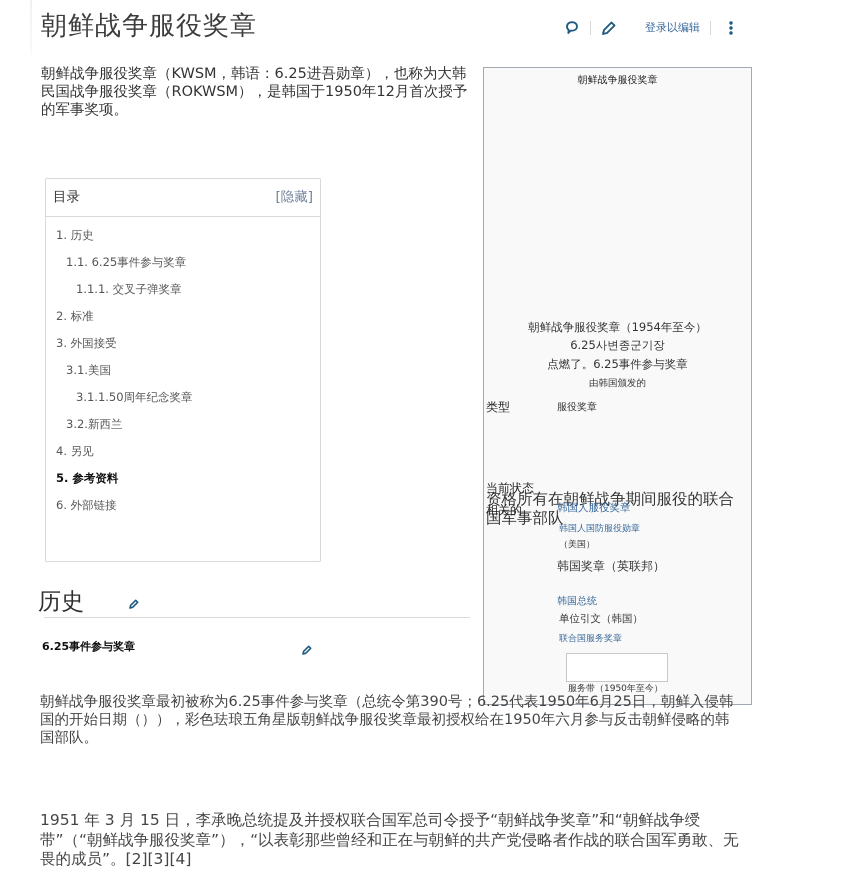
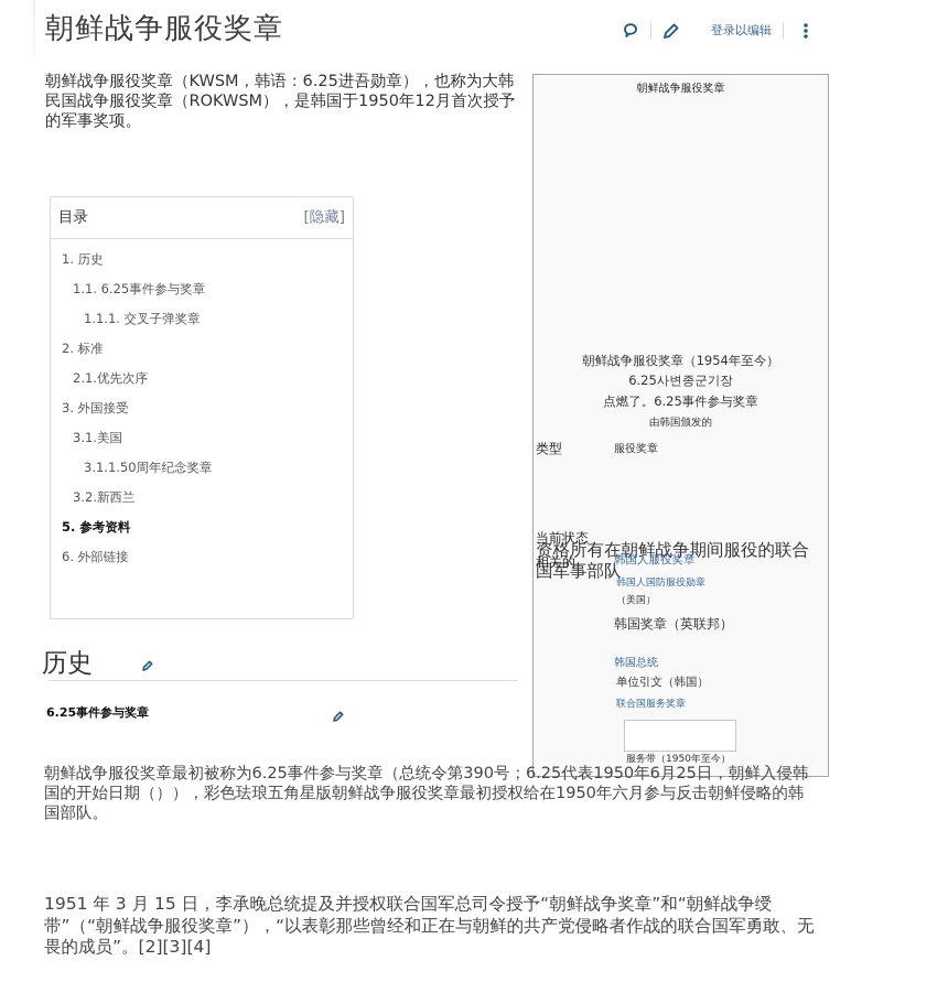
  朝鲜战争服役奖章
  登录以编辑
  朝鲜战争服役奖章（KWSM，韩语：6.25进吾勋章），也称为大韩民国战争服役奖章（ROKWSM），是韩国于1950年12月首次授予的军事奖项。
  目录
  [隐藏]
  1. 历史
  1.1. 6.25事件参与奖章
  1.1.1. 交叉子弹奖章
  2. 标准
+ 2.1.优先次序
  3. 外国接受
  3.1.美国
  3.1.1.50周年纪念奖章
  3.2.新西兰
- 4. 另见
  5. 参考资料
  6. 外部链接
  朝鲜战争服役奖章
  朝鲜战争服役奖章（1954年至今）
  6.25사변종군기장
  点燃了。6.25事件参与奖章
  由韩国颁发的
  类型
  服役奖章
  资格所有在朝鲜战争期间服役的联合国军事部队
  当前状态
  相关的
  韩国人服役奖章
  韩国人国防服役勋章
  （美国）
  韩国奖章（英联邦）
  韩国总统
  单位引文（韩国）
  联合国服务奖章
  服务带（1950年至今）
  历史
  6.25事件参与奖章
  朝鲜战争服役奖章最初被称为6.25事件参与奖章（总统令第390号；6.25代表1950年6月25日，朝鲜入侵韩国的开始日期（）），彩色珐琅五角星版朝鲜战争服役奖章最初授权给在1950年六月参与反击朝鲜侵略的韩国部队。
  1951 年 3 月 15 日，李承晚总统提及并授权联合国军总司令授予“朝鲜战争奖章”和“朝鲜战争绶带”（“朝鲜战争服役奖章”），“以表彰那些曾经和正在与朝鲜的共产党侵略者作战的联合国军勇敢、无畏的成员”。[2][3][4]
